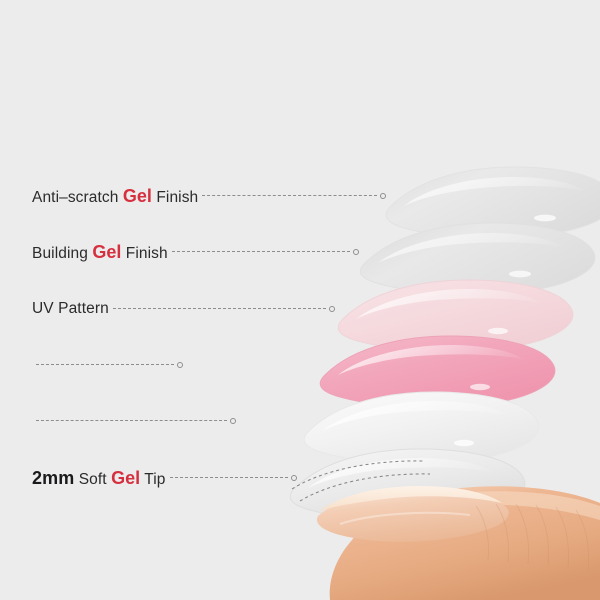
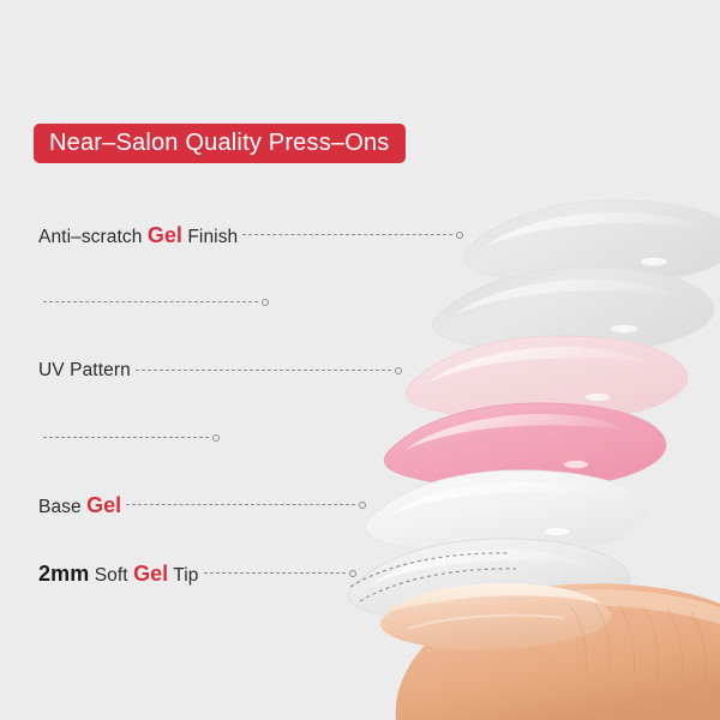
+ Near–Salon Quality Press–Ons
  Anti–scratch Gel Finish
- Building Gel Finish
  UV Pattern
+ Base Gel
  2mm Soft Gel Tip
